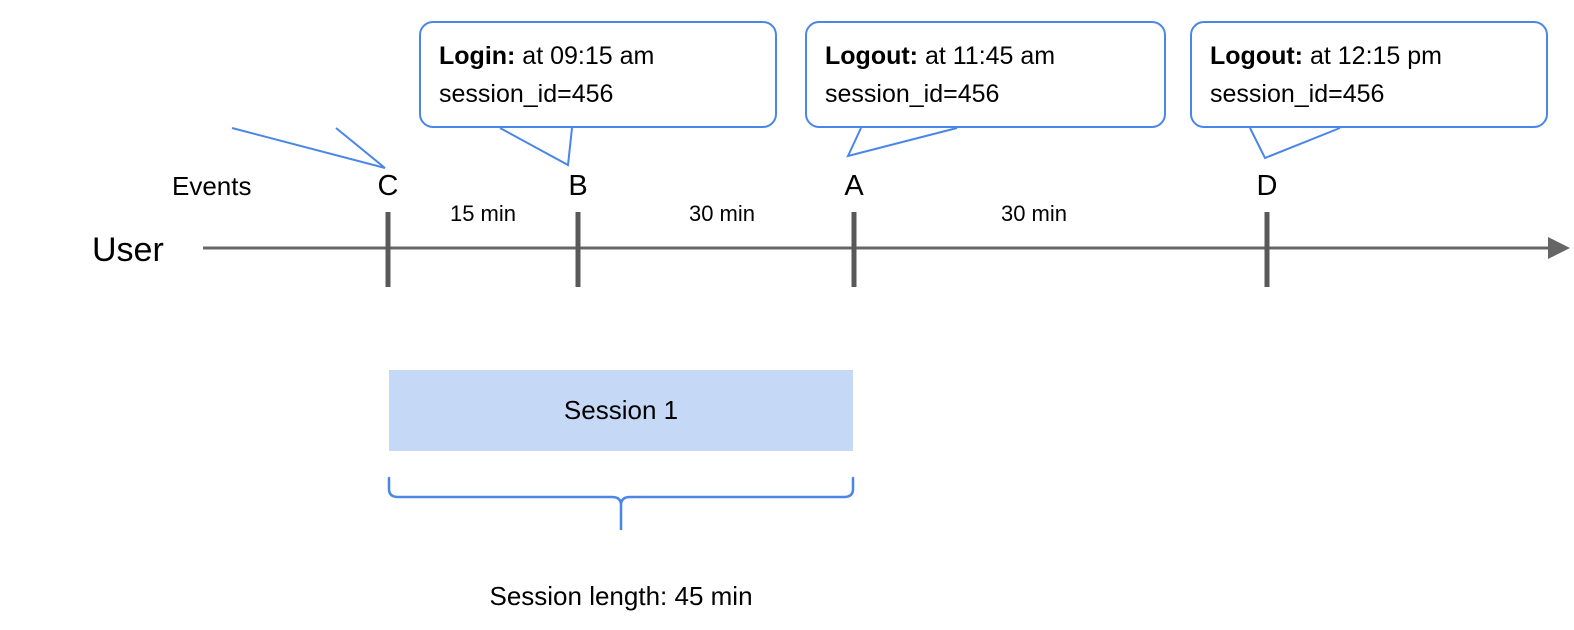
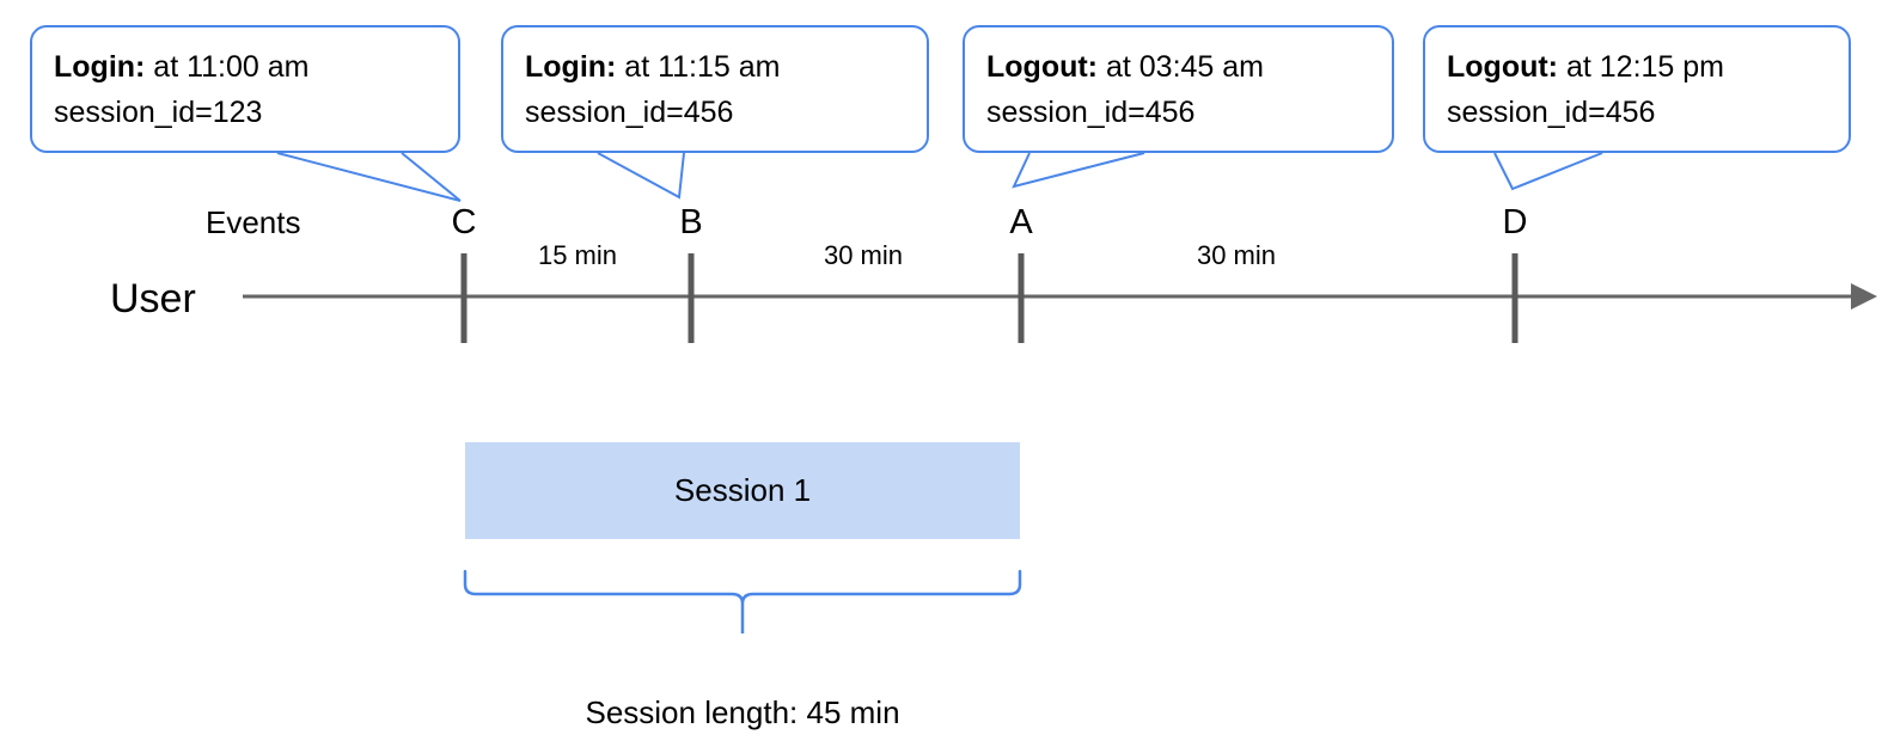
+ Login: at 11:00 am
+ session_id=123
- Login: at 09:15 am
+ Login: at 11:15 am
  session_id=456
- Logout: at 11:45 am
+ Logout: at 03:45 am
  session_id=456
  Logout: at 12:15 pm
  session_id=456
  C
  B
  A
  D
  15 min
  30 min
  30 min
  Events
  User
  Session 1
  Session length: 45 min
